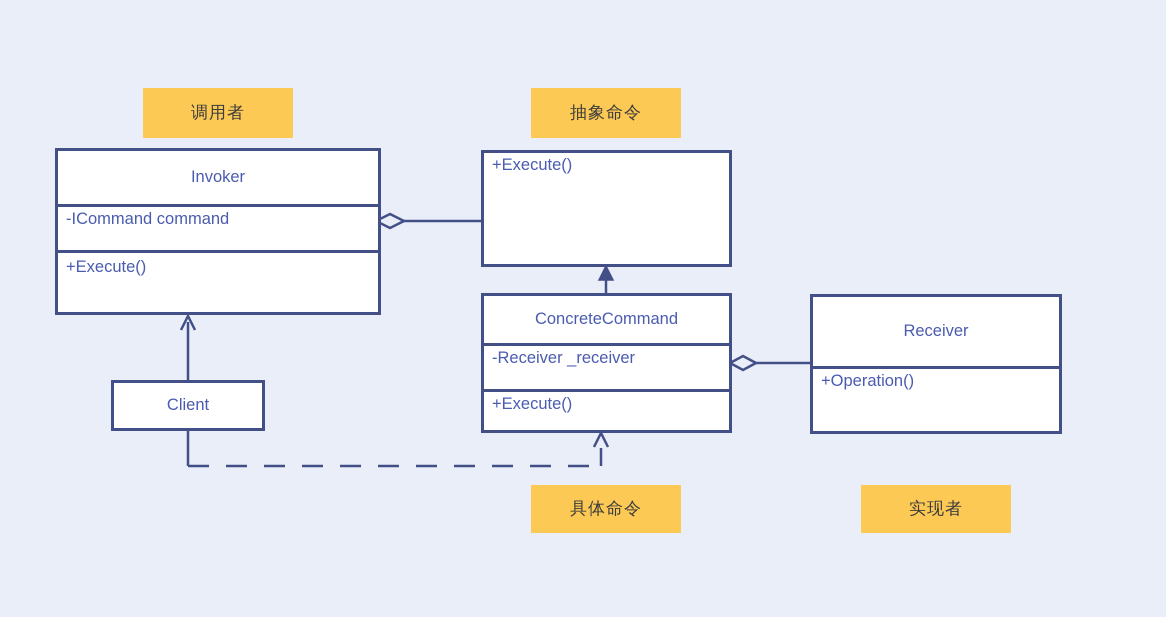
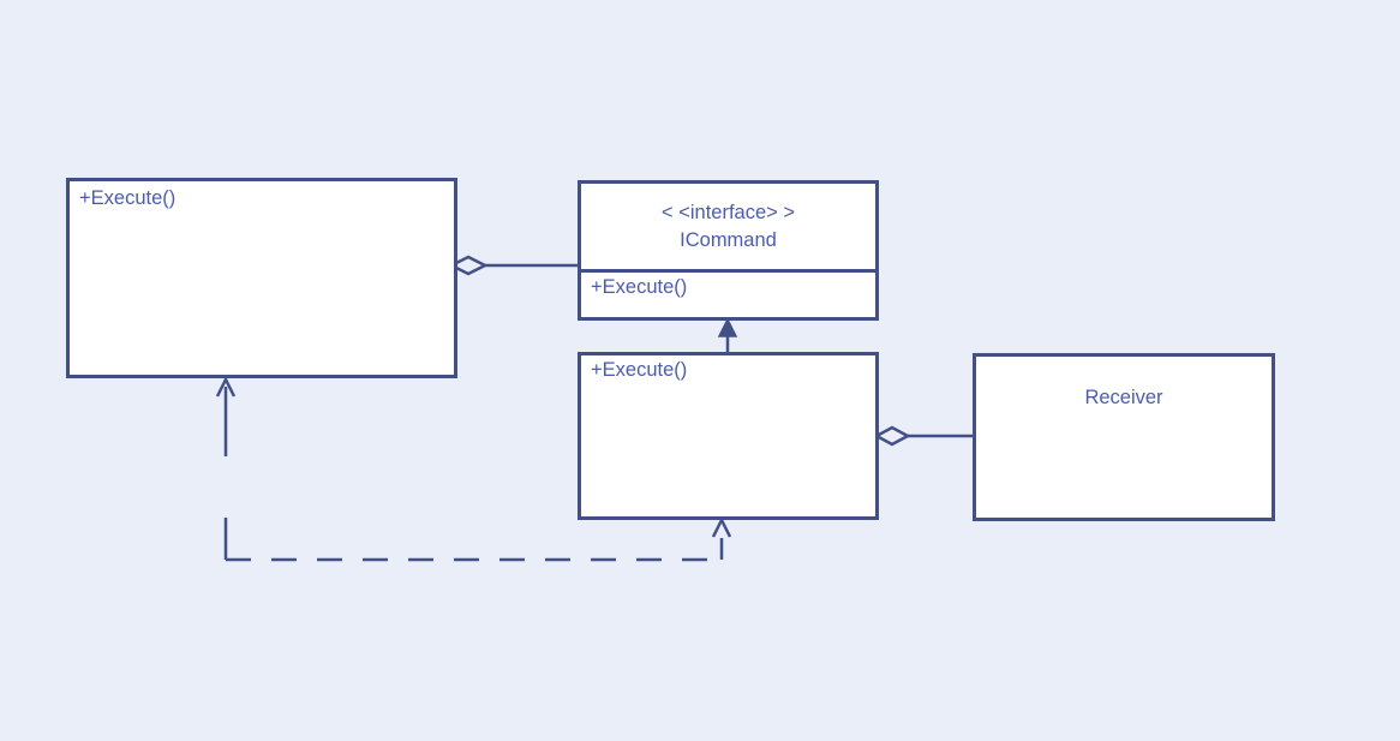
- 调用者
- 抽象命令
- 具体命令
- 实现者
- Invoker
- -ICommand command
  +Execute()
+ < <interface> >
+ ICommand
  +Execute()
- ConcreteCommand
- -Receiver _receiver
  +Execute()
  Receiver
- +Operation()
- Client
